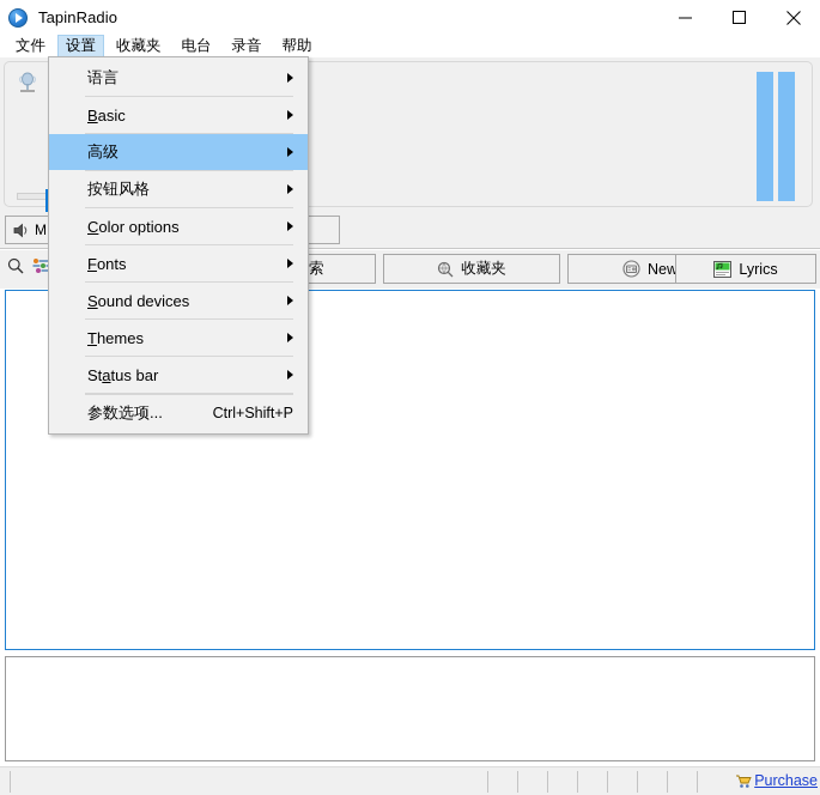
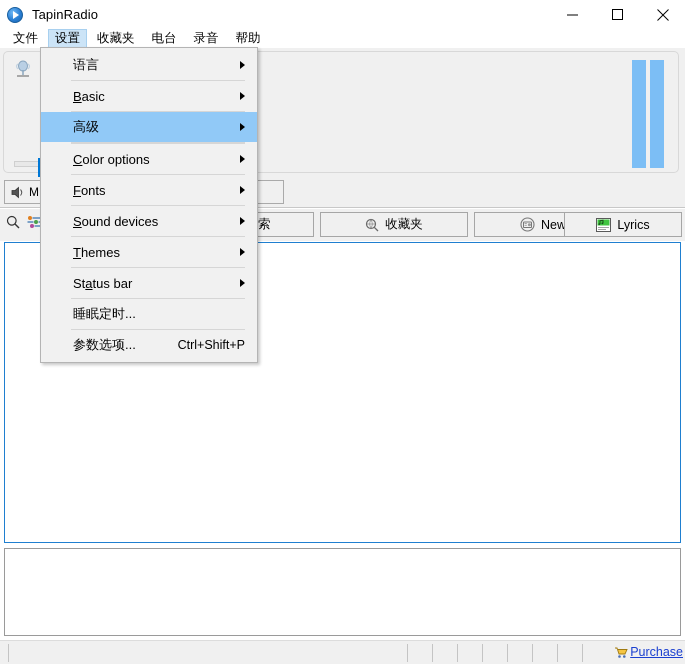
  TapinRadio
  文件
  设置
  收藏夹
  电台
  录音
  帮助
  M
  收藏夹
  New
  Lyrics
  Purchase
  语言
  Basic
  高级
- 按钮风格
  Color options
  Fonts
  Sound devices
  Themes
  Status bar
+ 睡眠定时...
  参数选项...
  Ctrl+Shift+P
